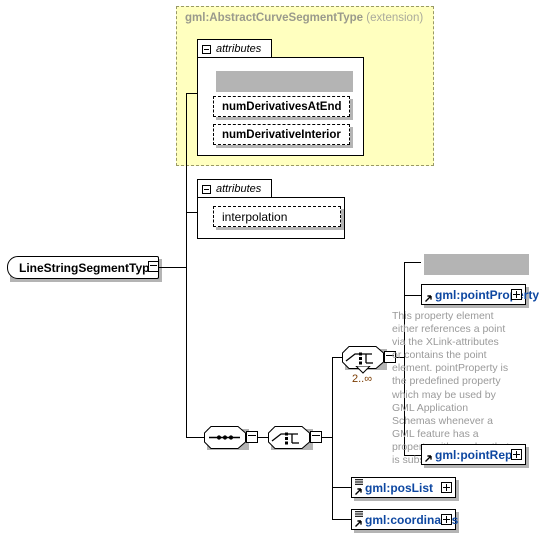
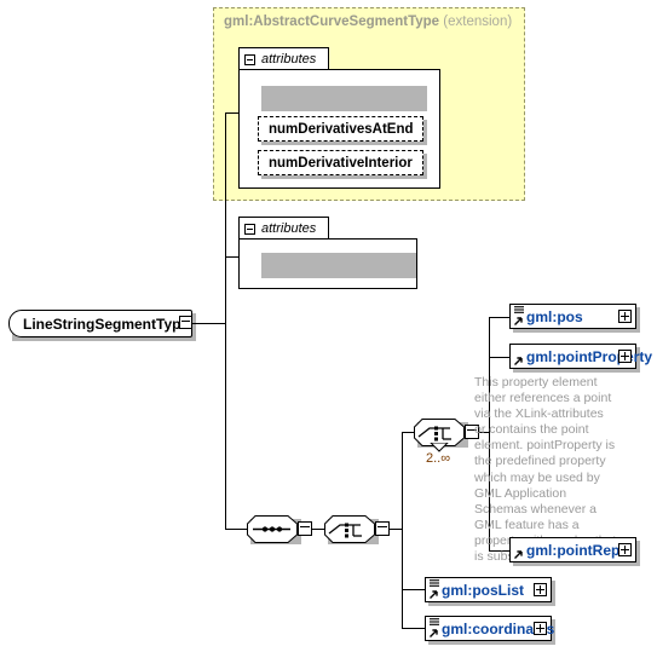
  gml:AbstractCurveSegmentType (extension)
  attributes
  numDerivativesAtEnd
  numDerivativeInterior
  attributes
- interpolation
  LineStringSegmentTyp
  2..∞
+ gml:pos
  gml:pointProrty
  This property element either references a point via the XLink-attributes or contains the point element. pointProperty is the predefined property which may be used by GML Application Schemas whenever a GML feature has a prope is sub
  gml:pointRep
  gml:posList
  gml:coordinas
